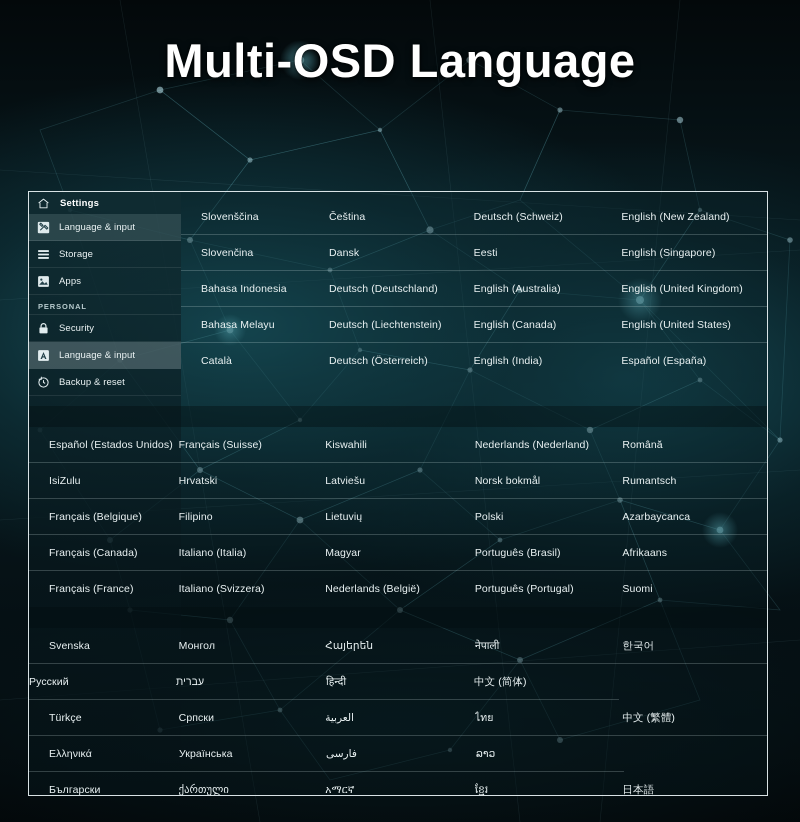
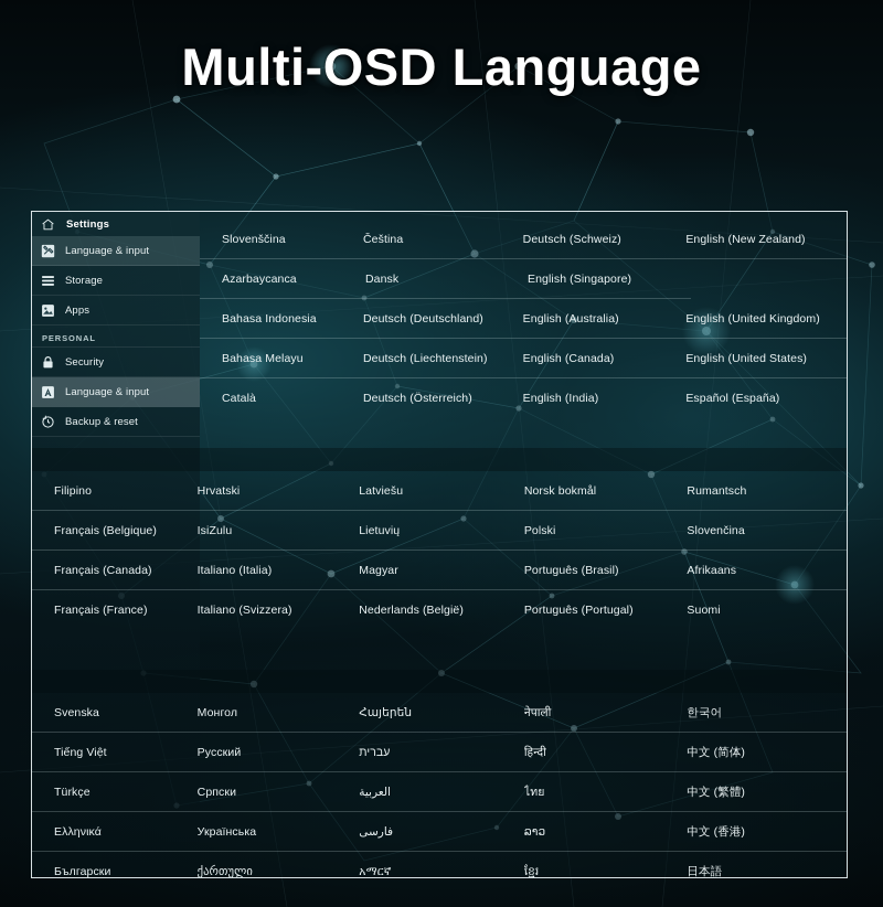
  Multi-OSD Language
  Settings
  Language & input
  Storage
  Apps
  PERSONAL
  Security
  Language & input
  Backup & reset
  Slovenščina
  Čeština
  Deutsch (Schweiz)
  English (New Zealand)
- Slovenčina
+ Azarbaycanca
  Dansk
- Eesti
  English (Singapore)
  Bahasa Indonesia
  Deutsch (Deutschland)
  English (Australia)
  English (United Kingdom)
  Bahasa Melayu
  Deutsch (Liechtenstein)
  English (Canada)
  English (United States)
  Català
  Deutsch (Österreich)
  English (India)
  Español (España)
- Español (Estados Unidos)
- Français (Suisse)
- Kiswahili
- Nederlands (Nederland)
- Română
- IsiZulu
+ Filipino
  Hrvatski
  Latviešu
  Norsk bokmål
  Rumantsch
  Français (Belgique)
- Filipino
+ IsiZulu
  Lietuvių
  Polski
- Azarbaycanca
+ Slovenčina
  Français (Canada)
  Italiano (Italia)
  Magyar
  Português (Brasil)
  Afrikaans
  Français (France)
  Italiano (Svizzera)
  Nederlands (België)
  Português (Portugal)
  Suomi
  Svenska
  Монгол
  Հայերեն
  नेपाली
  한국어
+ Tiếng Việt
  Русский
  עברית
  हिन्दी
  中文 (简体)
  Türkçe
  Српски
  العربية
  ไทย
  中文 (繁體)
  Ελληνικά
  Українська
  فارسی
  ລາວ
+ 中文 (香港)
  Български
  ქართული
  አማርኛ
  ខ្មែរ
  日本語
